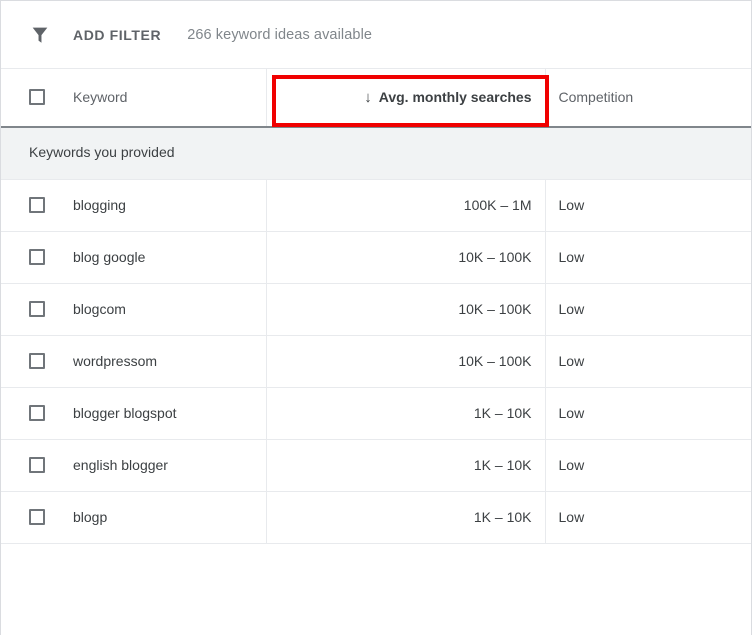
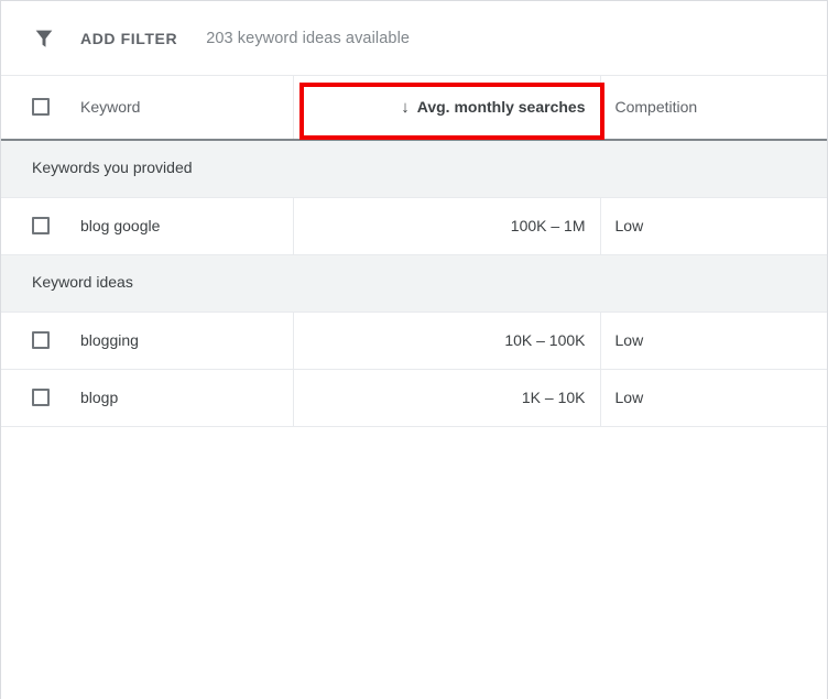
  ADD FILTER
- 266 keyword ideas available
+ 203 keyword ideas available
  Keyword	↓ Avg. monthly searches	Competition
  Keywords you provided
- blogging	100K – 1M	Low
+ blog google	100K – 1M	Low
+ Keyword ideas
- blog google	10K – 100K	Low
+ blogging	10K – 100K	Low
- blogcom	10K – 100K	Low
- wordpressom	10K – 100K	Low
- blogger blogspot	1K – 10K	Low
- english blogger	1K – 10K	Low
  blogp	1K – 10K	Low
